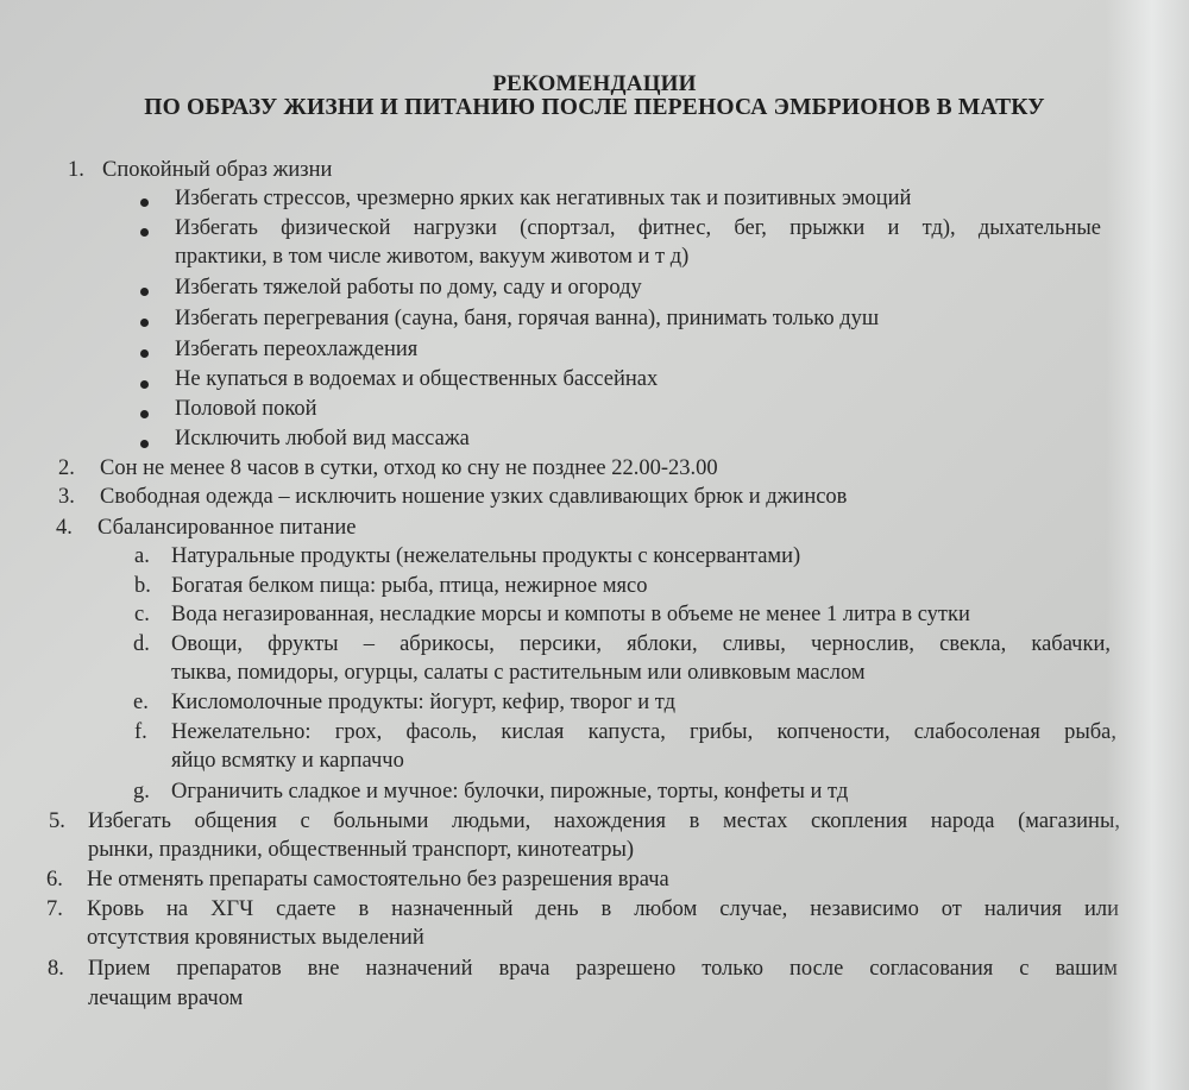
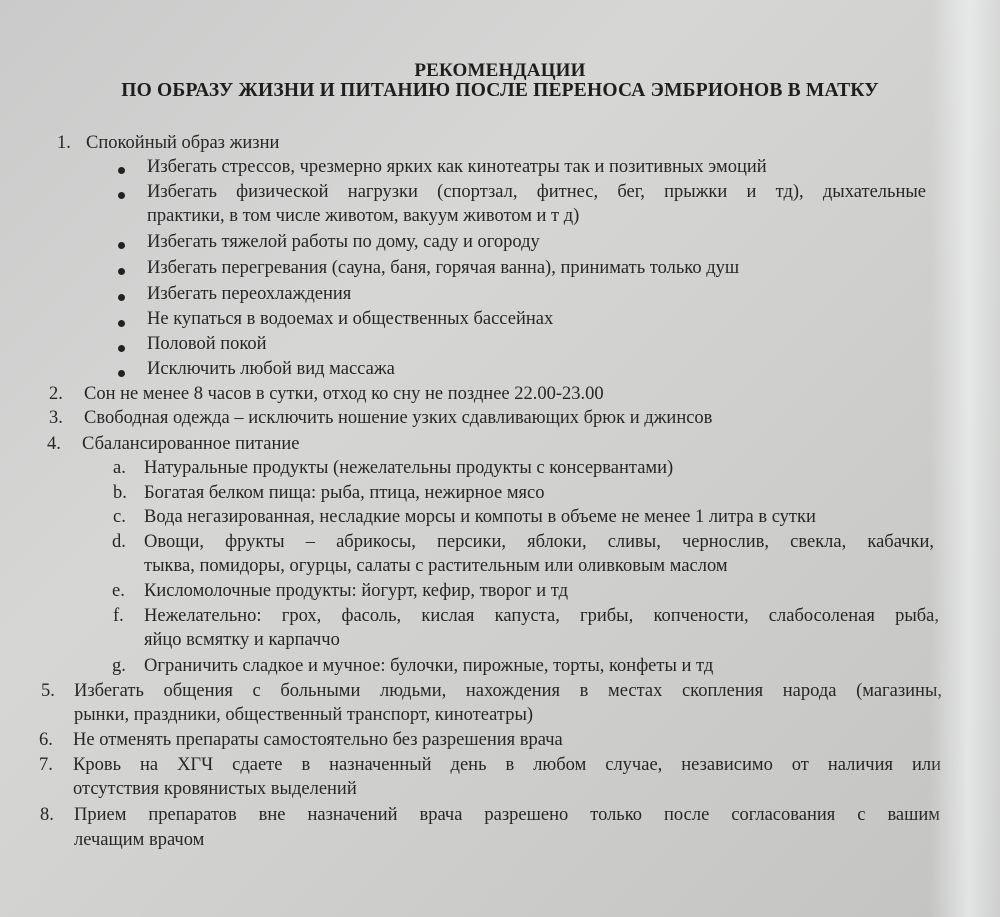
  РЕКОМЕНДАЦИИ
  ПО ОБРАЗУ ЖИЗНИ И ПИТАНИЮ ПОСЛЕ ПЕРЕНОСА ЭМБРИОНОВ В МАТКУ
  1.
  Спокойный образ жизни
- Избегать стрессов, чрезмерно ярких как негативных так и позитивных эмоций
+ Избегать стрессов, чрезмерно ярких как кинотеатры так и позитивных эмоций
  Избегать физической нагрузки (спортзал, фитнес, бег, прыжки и тд), дыхательные
  практики, в том числе животом, вакуум животом и т д)
  Избегать тяжелой работы по дому, саду и огороду
  Избегать перегревания (сауна, баня, горячая ванна), принимать только душ
  Избегать переохлаждения
  Не купаться в водоемах и общественных бассейнах
  Половой покой
  Исключить любой вид массажа
  2.
  Сон не менее 8 часов в сутки, отход ко сну не позднее 22.00-23.00
  3.
  Свободная одежда – исключить ношение узких сдавливающих брюк и джинсов
  4.
  Сбалансированное питание
  a.
  Натуральные продукты (нежелательны продукты с консервантами)
  b.
  Богатая белком пища: рыба, птица, нежирное мясо
  c.
  Вода негазированная, несладкие морсы и компоты в объеме не менее 1 литра в сутки
  d.
  Овощи, фрукты – абрикосы, персики, яблоки, сливы, чернослив, свекла, кабачки
  тыква, помидоры, огурцы, салаты с растительным или оливковым маслом
  e.
  Кисломолочные продукты: йогурт, кефир, творог и тд
  f.
  Нежелательно: грох, фасоль, кислая капуста, грибы, копчености, слабосоленая рыб
  яйцо всмятку и карпаччо
  g.
  Ограничить сладкое и мучное: булочки, пирожные, торты, конфеты и тд
  5.
  Избегать общения с больными людьми, нахождения в местах скопления народа (магазин
  рынки, праздники, общественный транспорт, кинотеатры)
  6.
  Не отменять препараты самостоятельно без разрешения врача
  7.
  Кровь на ХГЧ сдаете в назначенный день в любом случае, независимо от наличия ил
  отсутствия кровянистых выделений
  8.
  Прием препаратов вне назначений врача разрешено только после согласования с ваши
  лечащим врачом
